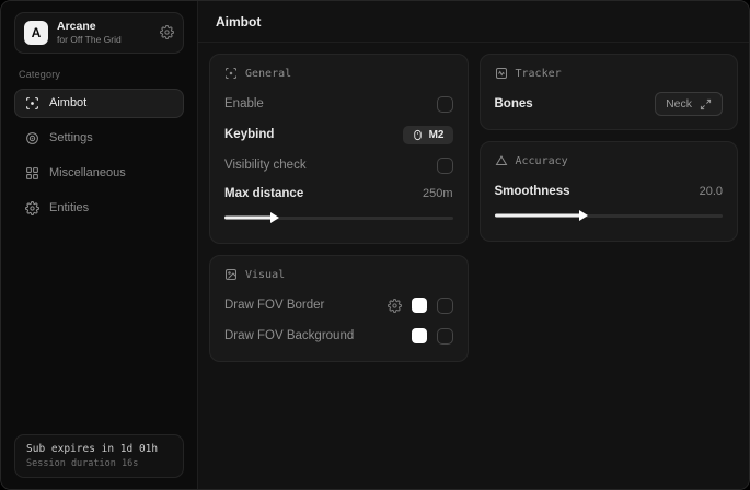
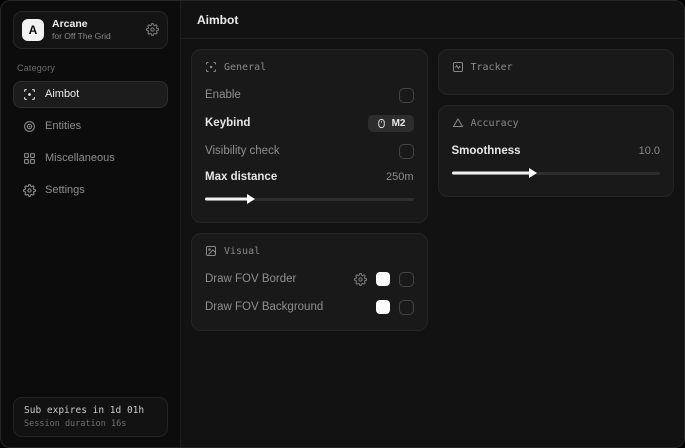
  A
  Arcane
  for Off The Grid
  Category
  Aimbot
- Settings
+ Entities
  Miscellaneous
- Entities
+ Settings
  Sub expires in 1d 01h
  Session duration 16s
  Aimbot
  General
  Enable
  Keybind
  M2
  Visibility check
  Max distance
  250m
  Visual
  Draw FOV Border
  Draw FOV Background
  Tracker
- Bones
- Neck
  Accuracy
  Smoothness
- 20.0
+ 10.0
